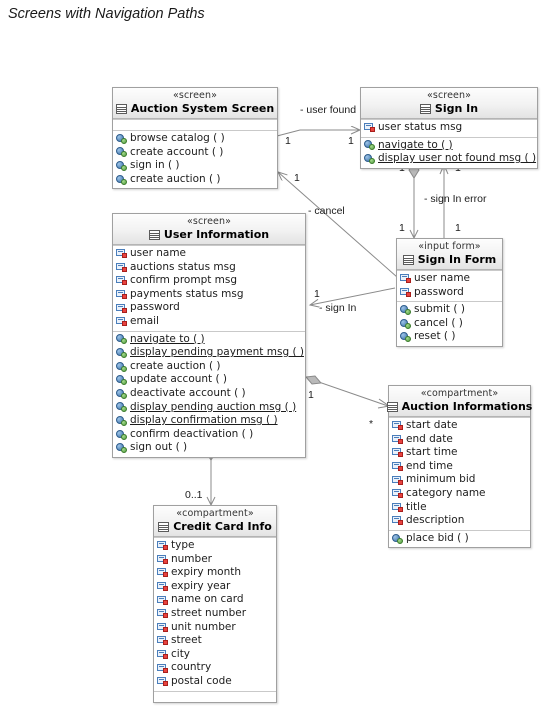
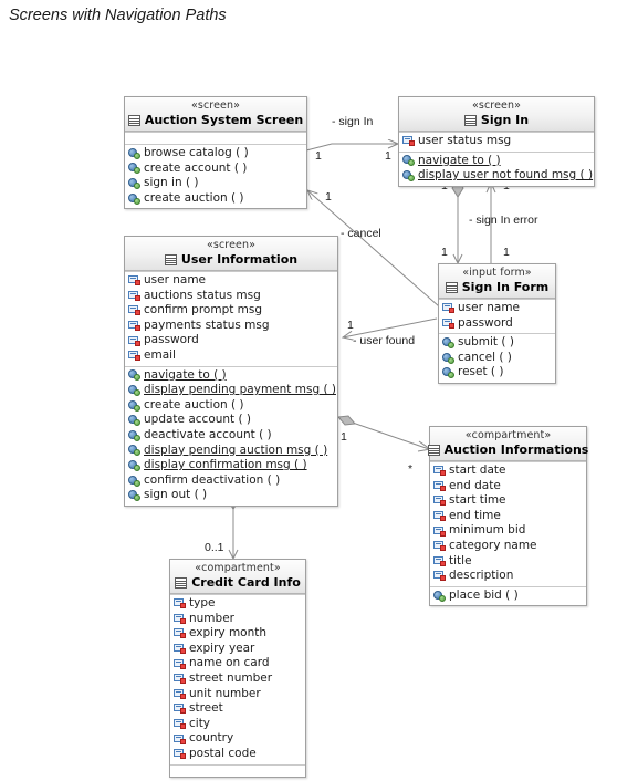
  Screens with Navigation Paths
- - user found
+ - sign In
  - cancel
  - sign In error
- - sign In
+ - user found
  1
  1
  1
  1
  1
  1
  1
  *
  0..1
  «screen»
  Auction System Screen
  browse catalog ( )
  create account ( )
  sign in ( )
  create auction ( )
  «screen»
  Sign In
  user status msg
  navigate to ( )
  display user not found msg ( )
  «screen»
  User Information
  user name
  auctions status msg
  confirm prompt msg
  payments status msg
  password
  email
  navigate to ( )
  display pending payment msg ( )
  create auction ( )
  update account ( )
  deactivate account ( )
  display pending auction msg ( )
  display confirmation msg ( )
  confirm deactivation ( )
  sign out ( )
  «input form»
  Sign In Form
  user name
  password
  submit ( )
  cancel ( )
  reset ( )
  «compartment»
  Auction Informations
  start date
  end date
  start time
  end time
  minimum bid
  category name
  title
  description
  place bid ( )
  «compartment»
  Credit Card Info
  type
  number
  expiry month
  expiry year
  name on card
  street number
  unit number
  street
  city
  country
  postal code
